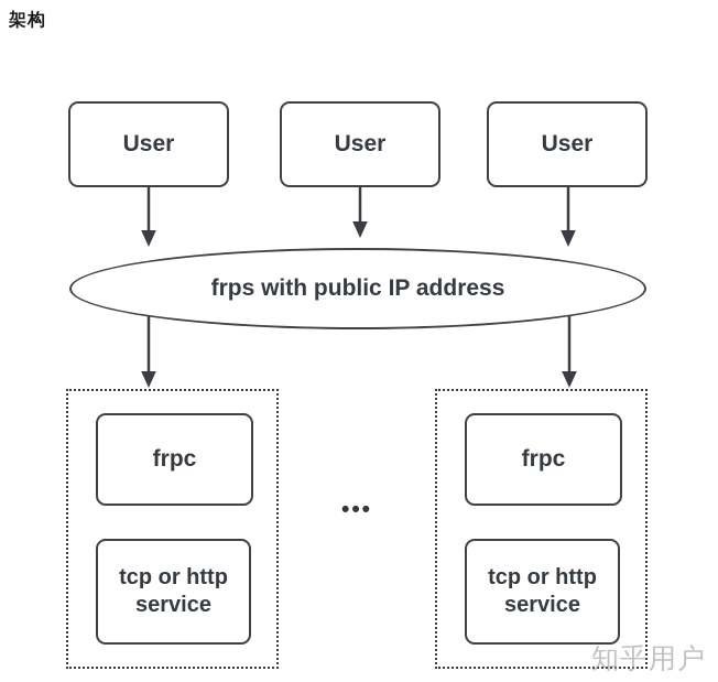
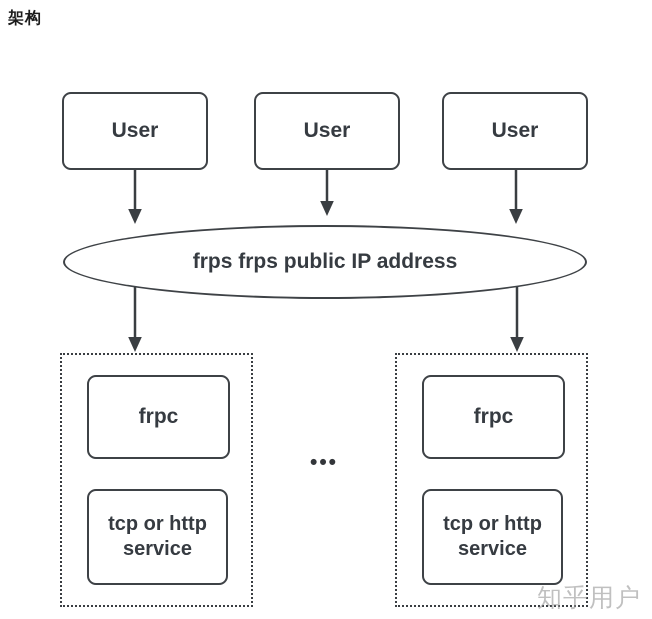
  架构
  User
  User
  User
- frps with public IP address
+ frps frps public IP address
  frpc
  tcp or http service
  •••
  frpc
  tcp or http service
  知乎用户
